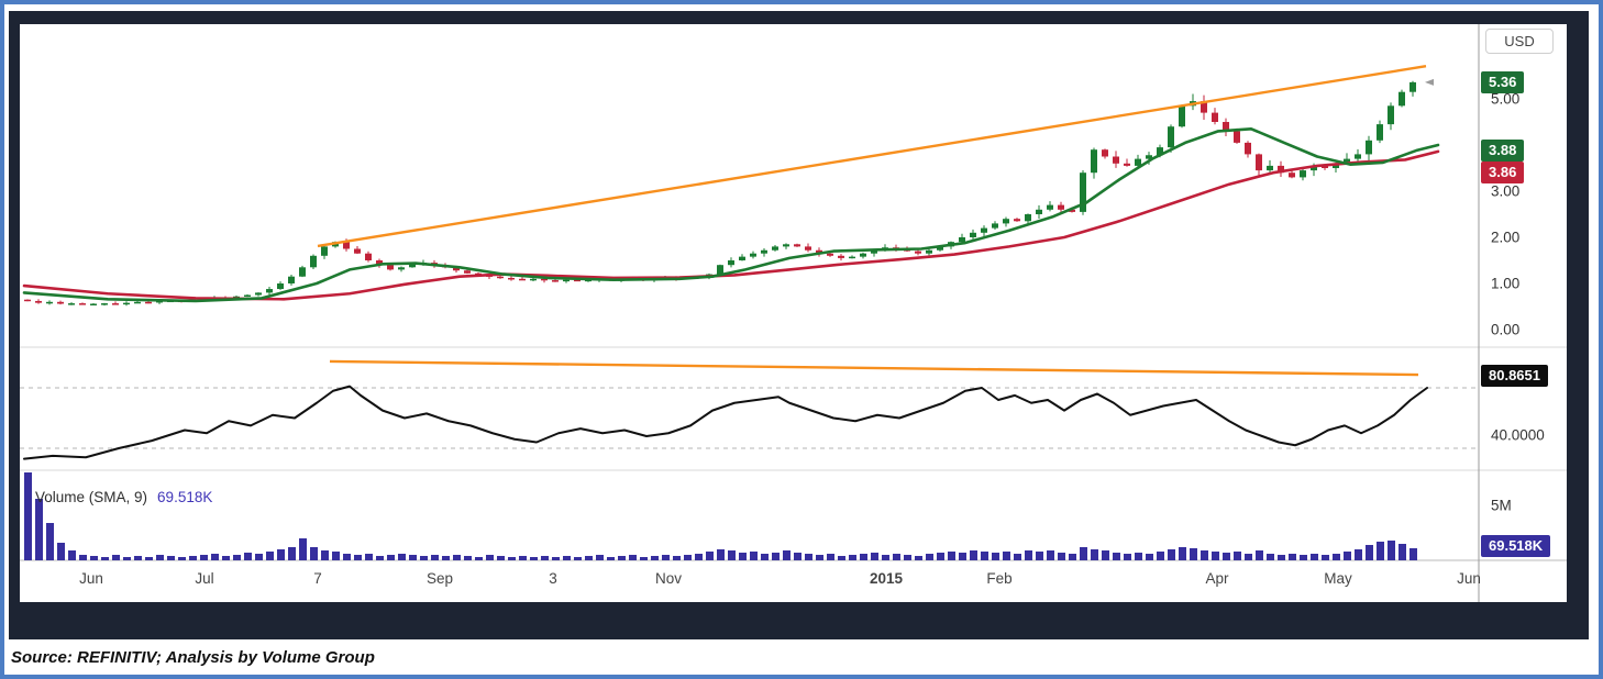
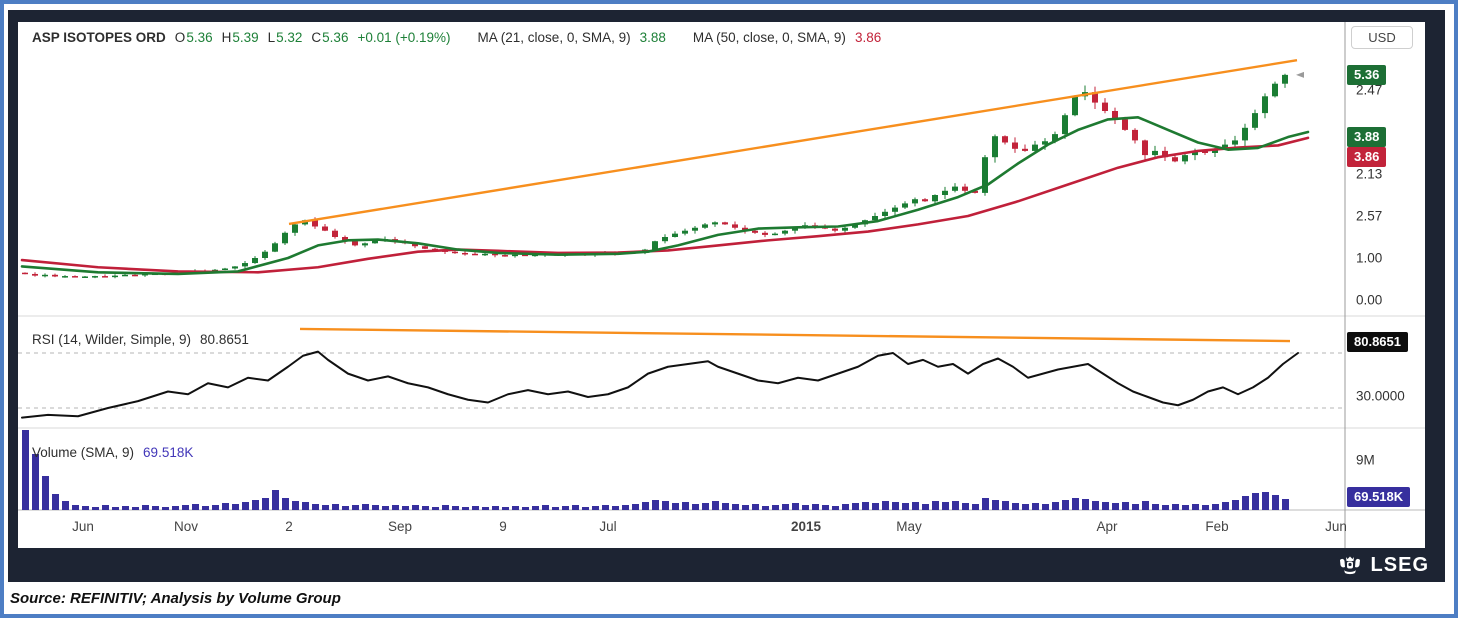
+ ASP ISOTOPES ORD O5.36 H5.39 L5.32 C5.36 +0.01 (+0.19%) MA (21, close, 0, SMA, 9) 3.88 MA (50, close, 0, SMA, 9) 3.86
+ RSI (14, Wilder, Simple, 9) 80.8651
  Volume (SMA, 9) 69.518K
  USD
- 5.00
+ 2.47
- 3.00
+ 2.13
- 2.00
+ 2.57
  1.00
  0.00
  5.36
  3.88
  3.86
  80.8651
- 40.0000
+ 30.0000
- 5M
+ 9M
  69.518K
  Jun
- Jul
+ Nov
- 7
+ 2
  Sep
- 3
+ 9
- Nov
+ Jul
  2015
- Feb
+ May
  Apr
- May
+ Feb
  Jun
+ LSEG
  Source: REFINITIV; Analysis by Volume Group
